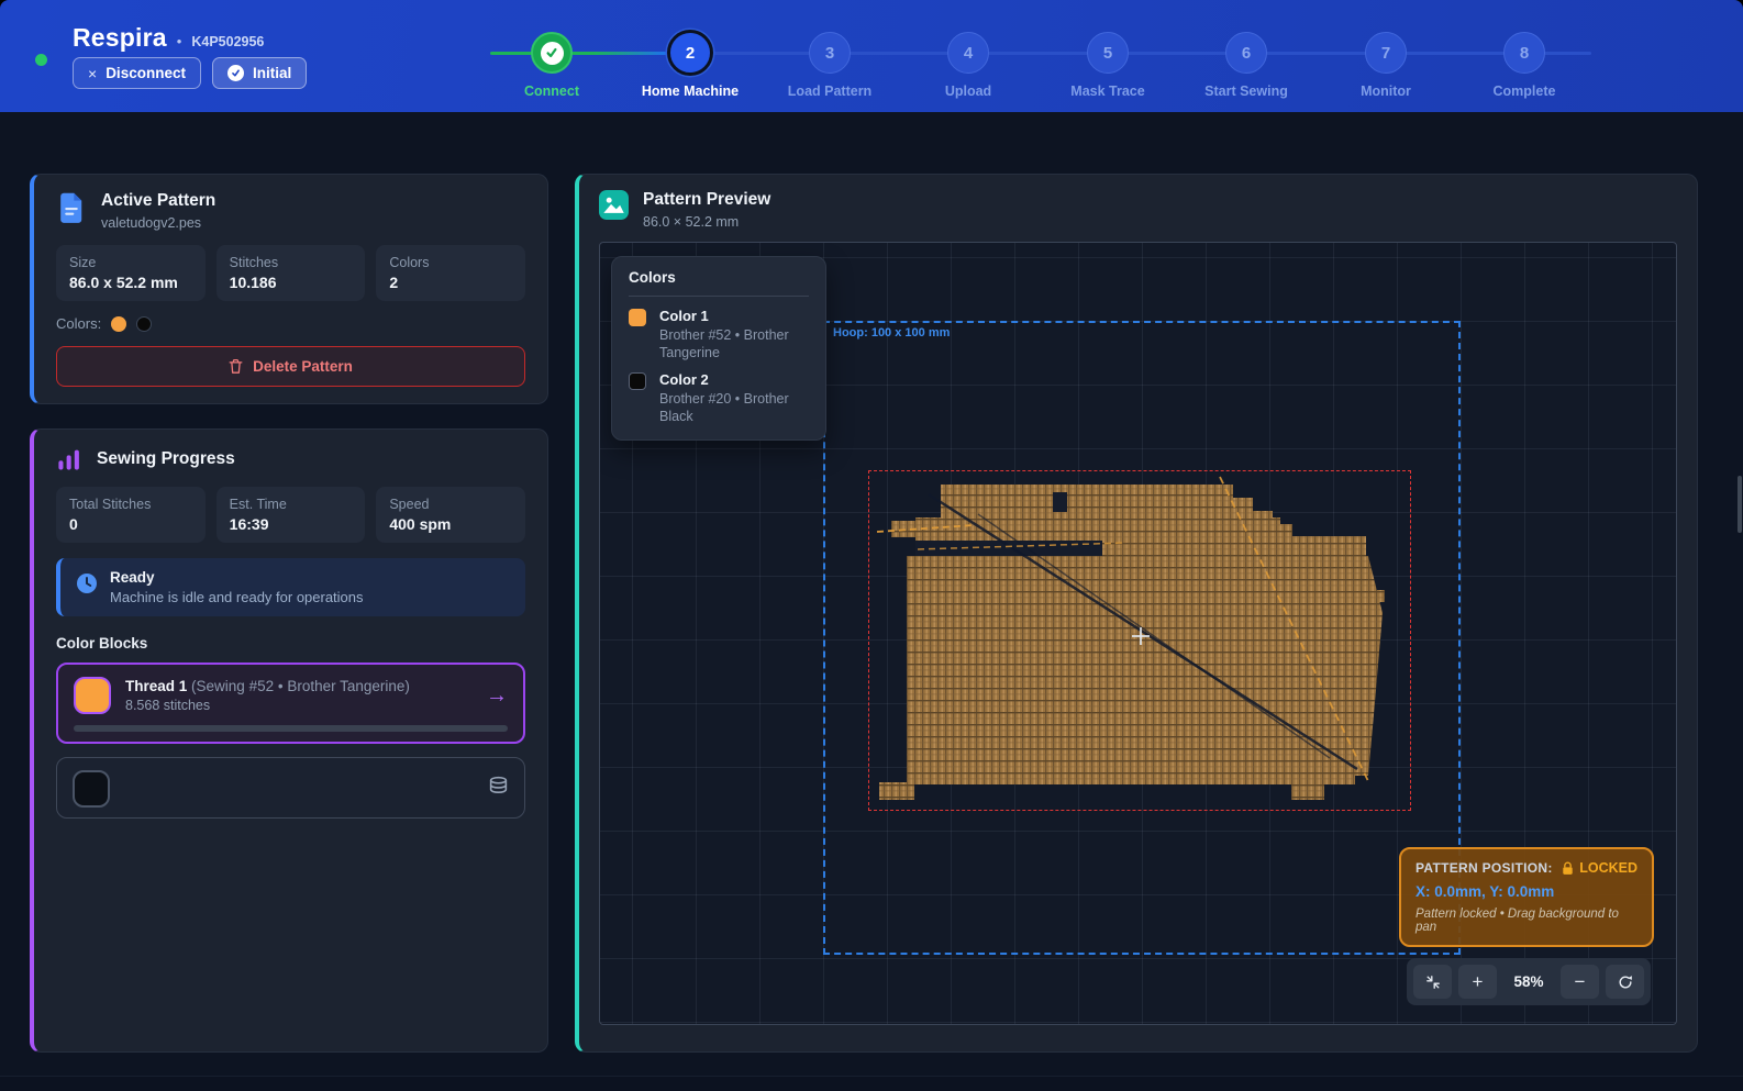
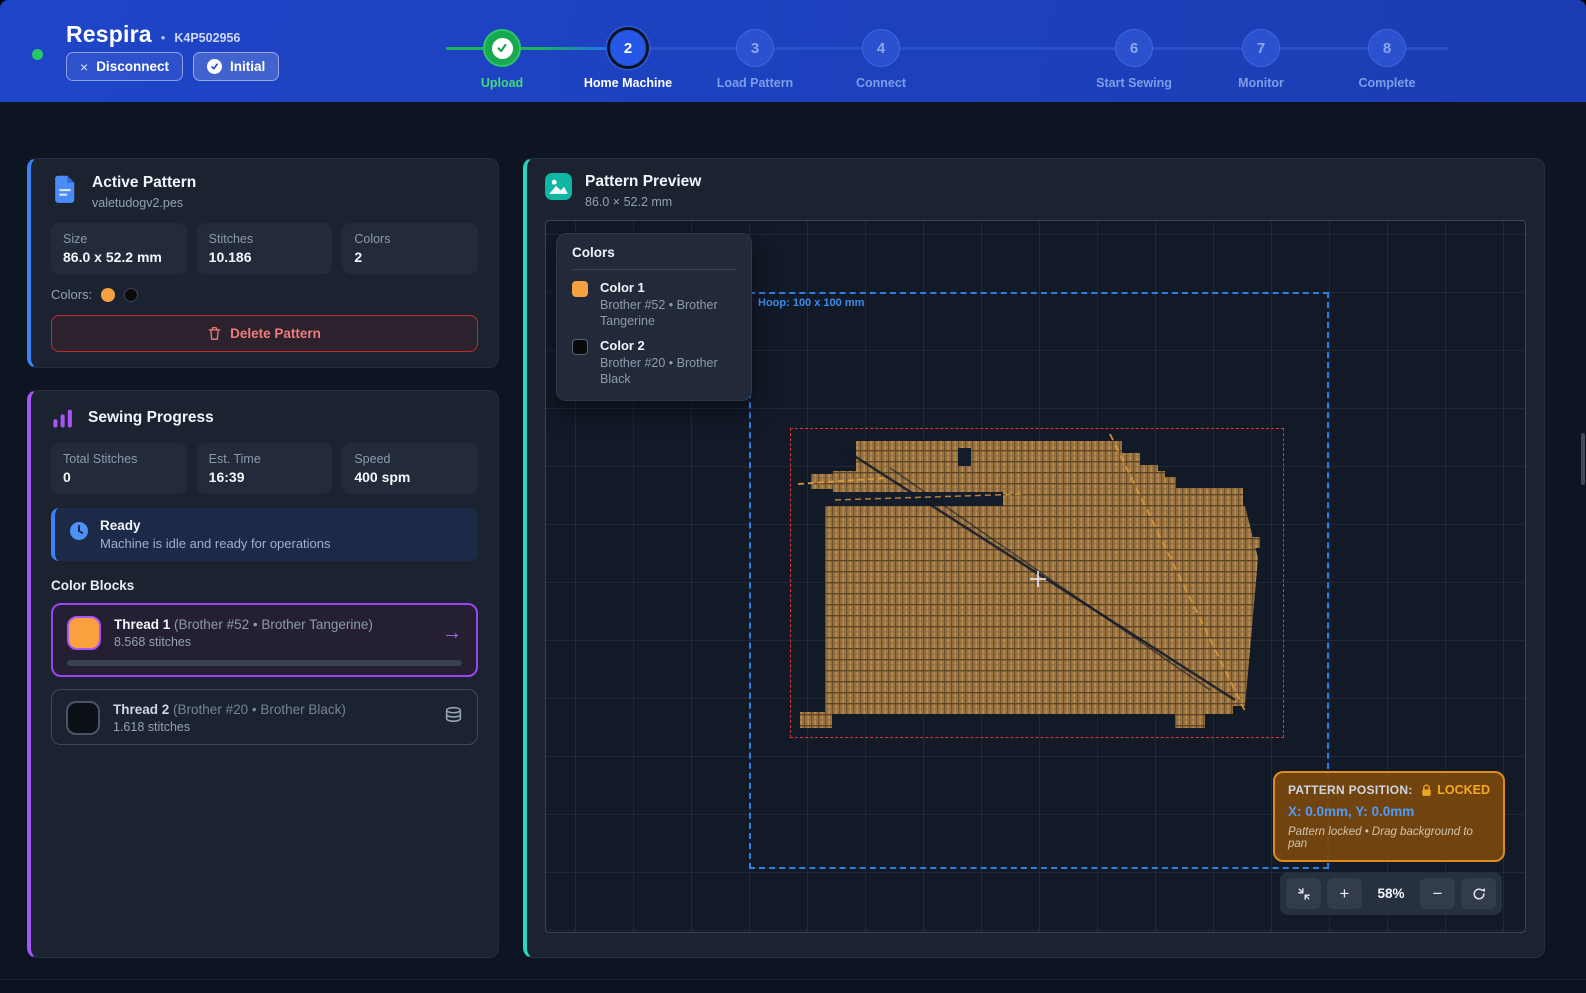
  Respira
  •
  K4P502956
  ×
  Disconnect
  Initial
- Connect
+ Upload
  2
  Home Machine
  3
  Load Pattern
  4
- Upload
+ Connect
- 5
- Mask Trace
  6
  Start Sewing
  7
  Monitor
  8
  Complete
  Active Pattern
  valetudogv2.pes
  Size
  86.0 x 52.2 mm
  Stitches
  10.186
  Colors
  2
  Colors:
  Delete Pattern
  Sewing Progress
  Total Stitches
  0
  Est. Time
  16:39
  Speed
  400 spm
  Ready
  Machine is idle and ready for operations
  Color Blocks
- Thread 1 (Sewing #52 • Brother Tangerine)
+ Thread 1 (Brother #52 • Brother Tangerine)
  8.568 stitches
  →
+ Thread 2 (Brother #20 • Brother Black)
+ 1.618 stitches
  Pattern Preview
  86.0 × 52.2 mm
  Hoop: 100 x 100 mm
  Colors
  Color 1
  Brother #52 • Brother Tangerine
  Color 2
  Brother #20 • Brother Black
  PATTERN POSITION:
  LOCKED
  X: 0.0mm, Y: 0.0mm
  Pattern locked • Drag background to pan
  +
  58%
  −
